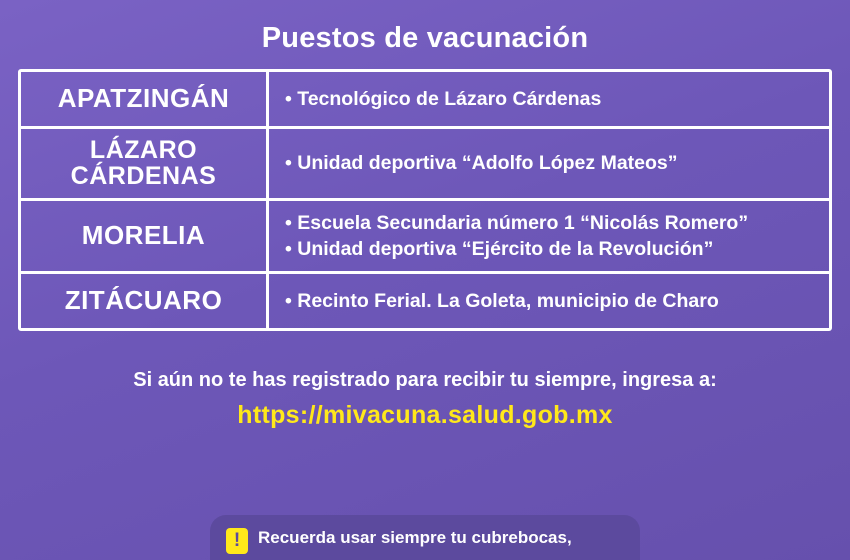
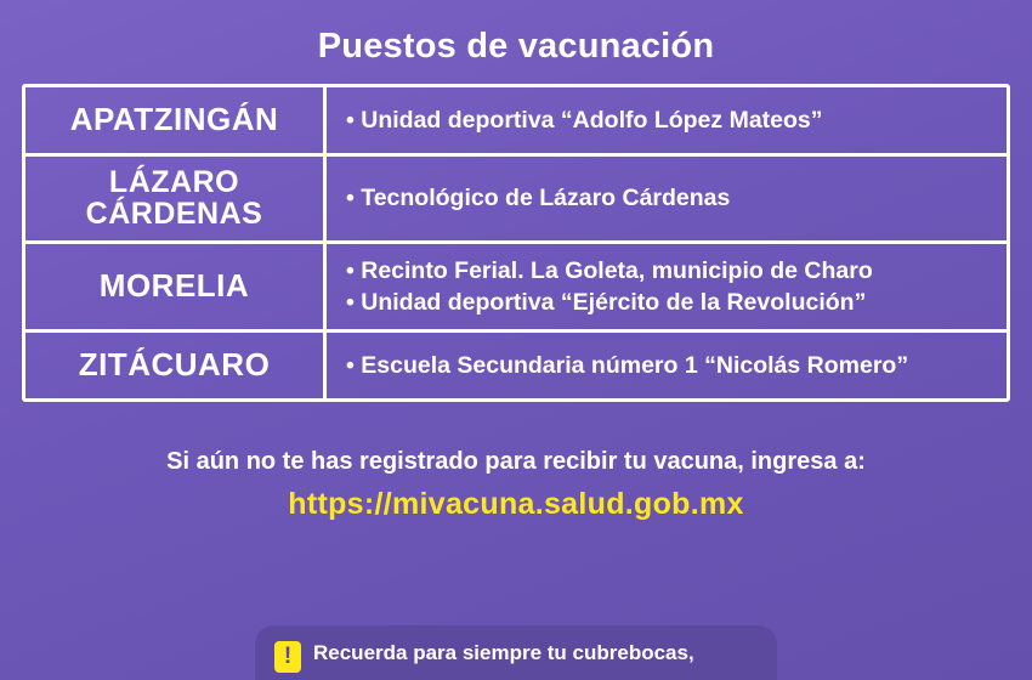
  Puestos de vacunación
  APATZINGÁN
- • Tecnológico de Lázaro Cárdenas
+ • Unidad deportiva “Adolfo López Mateos”
  LÁZARO
  CÁRDENAS
- • Unidad deportiva “Adolfo López Mateos”
+ • Tecnológico de Lázaro Cárdenas
  MORELIA
- • Escuela Secundaria número 1 “Nicolás Romero”
+ • Recinto Ferial. La Goleta, municipio de Charo
  • Unidad deportiva “Ejército de la Revolución”
  ZITÁCUARO
- • Recinto Ferial. La Goleta, municipio de Charo
+ • Escuela Secundaria número 1 “Nicolás Romero”
- Si aún no te has registrado para recibir tu siempre, ingresa a:
+ Si aún no te has registrado para recibir tu vacuna, ingresa a:
  https://mivacuna.salud.gob.mx
- Recuerda usar siempre tu cubrebocas,
+ Recuerda para siempre tu cubrebocas,
